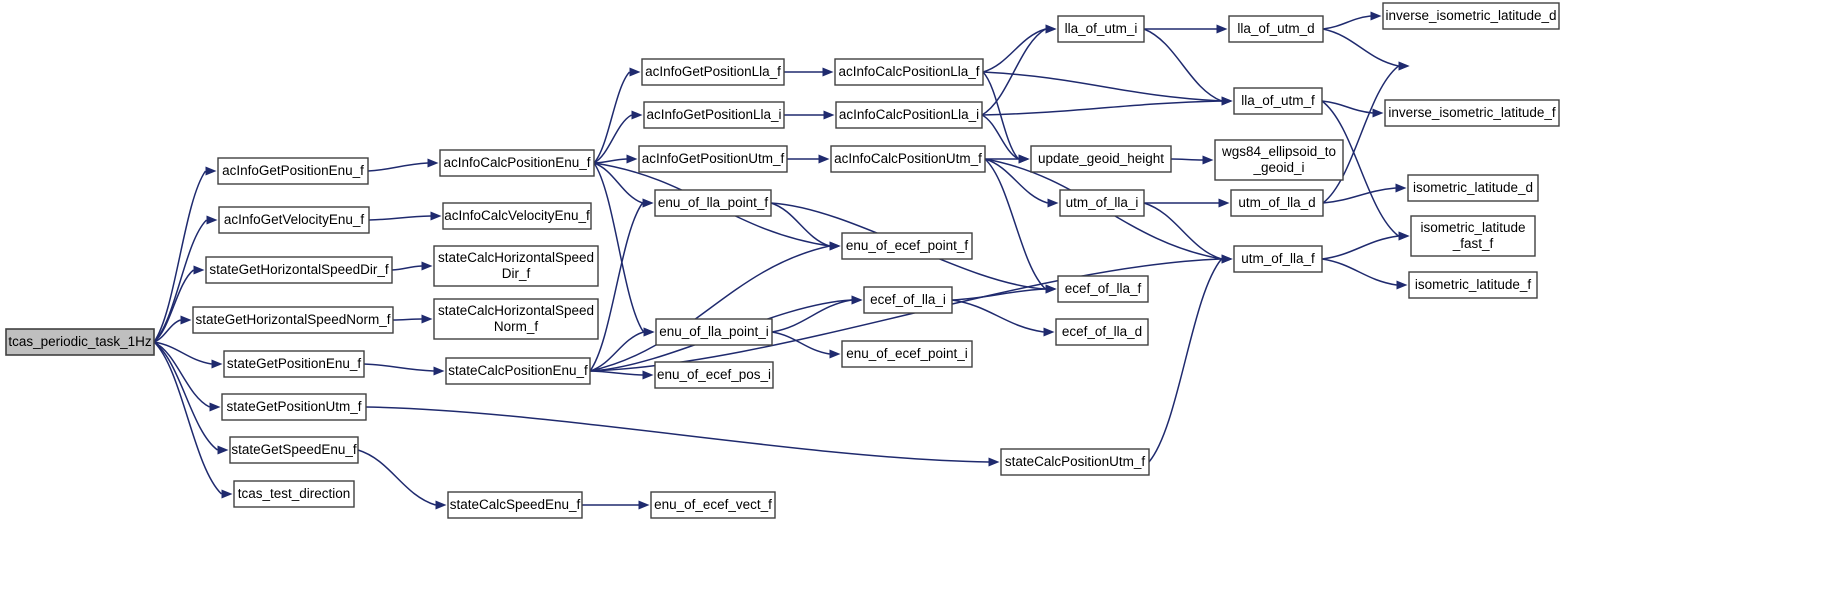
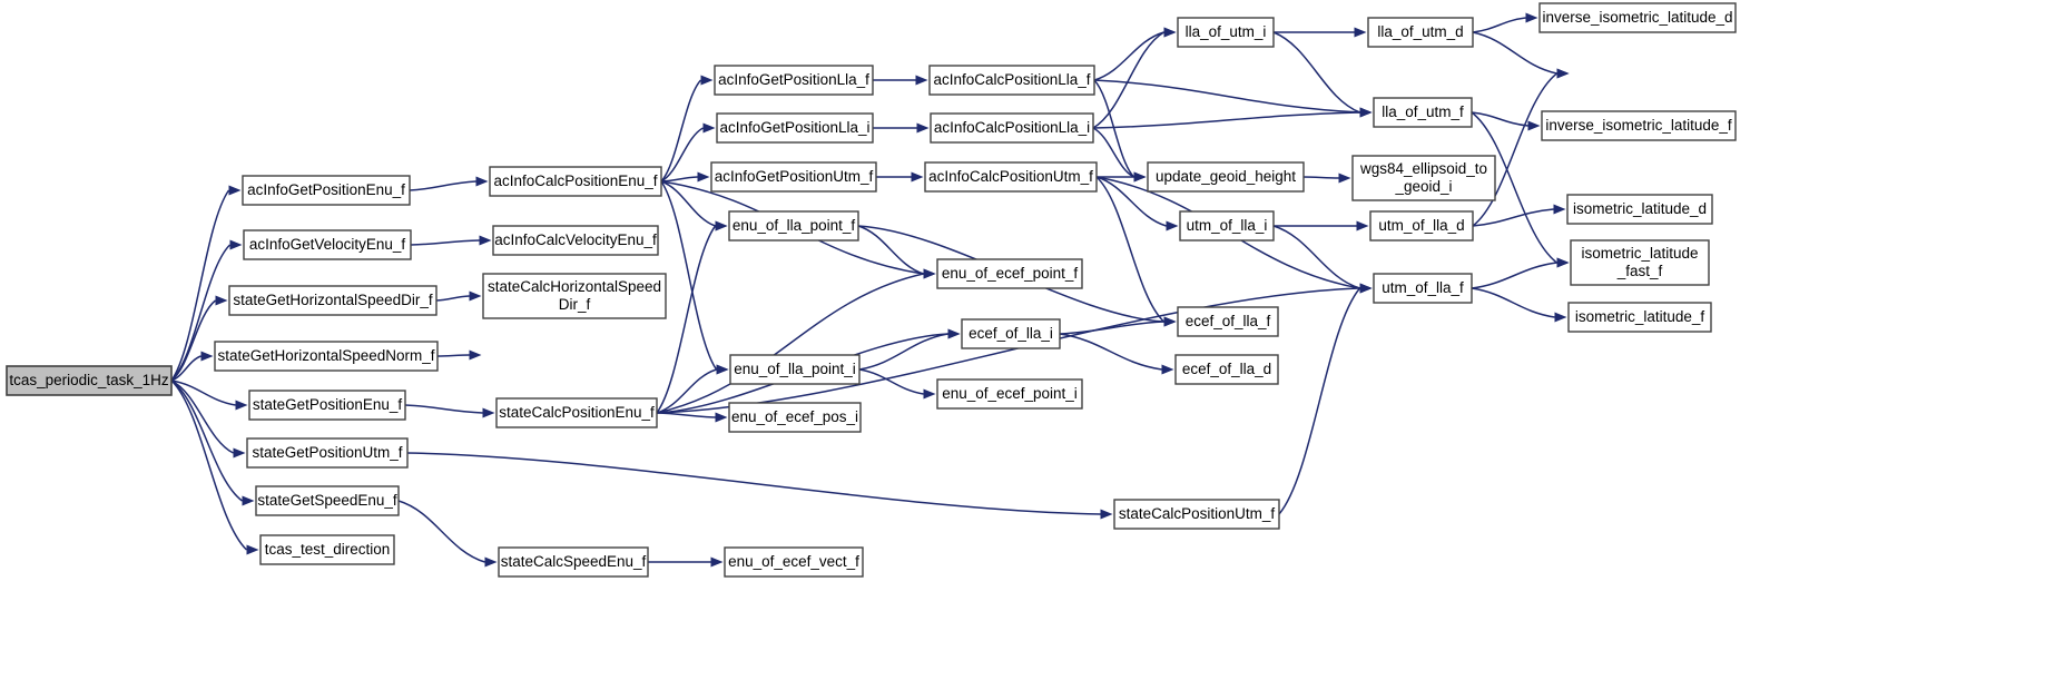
  tcas_periodic_task_1Hz
  acInfoGetPositionEnu_f
  acInfoGetVelocityEnu_f
  stateGetHorizontalSpeedDir_f
  stateGetHorizontalSpeedNorm_f
  stateGetPositionEnu_f
  stateGetPositionUtm_f
  stateGetSpeedEnu_f
  tcas_test_direction
  acInfoCalcPositionEnu_f
  acInfoCalcVelocityEnu_f
  stateCalcHorizontalSpeed Dir_f
- stateCalcHorizontalSpeed Norm_f
  stateCalcPositionEnu_f
  stateCalcSpeedEnu_f
  acInfoGetPositionLla_f
  acInfoGetPositionLla_i
  acInfoGetPositionUtm_f
  enu_of_lla_point_f
  enu_of_lla_point_i
  enu_of_ecef_pos_i
  enu_of_ecef_vect_f
  acInfoCalcPositionLla_f
  acInfoCalcPositionLla_i
  acInfoCalcPositionUtm_f
  enu_of_ecef_point_f
  ecef_of_lla_i
  enu_of_ecef_point_i
  update_geoid_height
  utm_of_lla_i
  ecef_of_lla_f
  ecef_of_lla_d
  stateCalcPositionUtm_f
  lla_of_utm_i
  lla_of_utm_d
  lla_of_utm_f
  wgs84_ellipsoid_to _geoid_i
  utm_of_lla_d
  utm_of_lla_f
  inverse_isometric_latitude_d
  inverse_isometric_latitude_f
  isometric_latitude_d
  isometric_latitude _fast_f
  isometric_latitude_f
